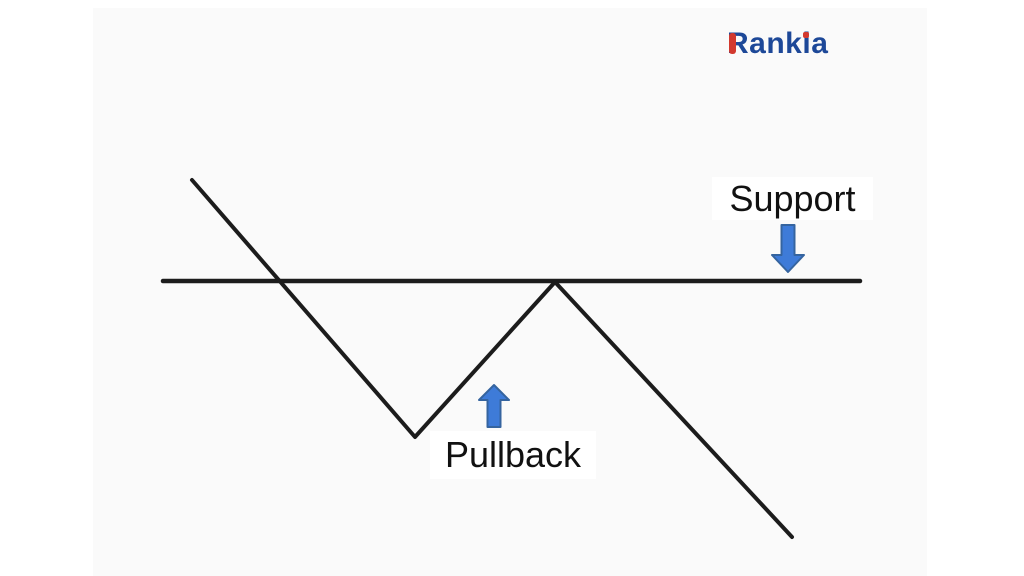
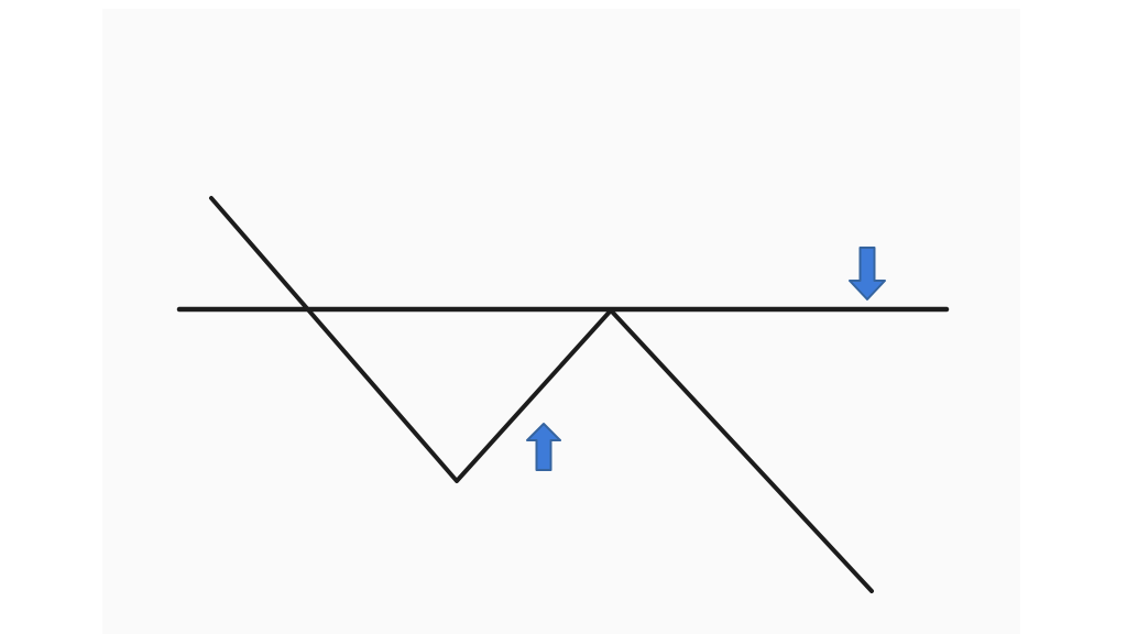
- Support
- Pullback
- Rankia
